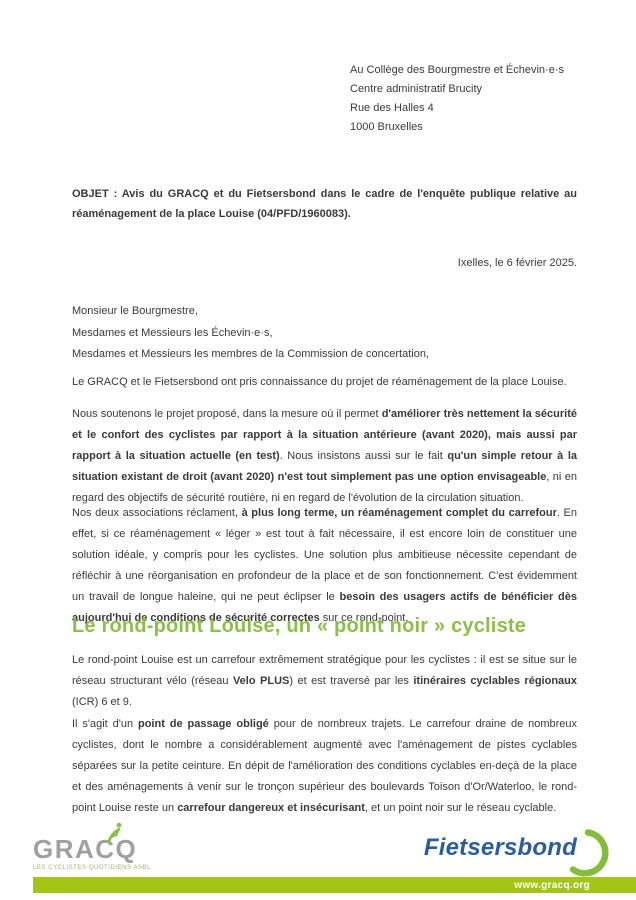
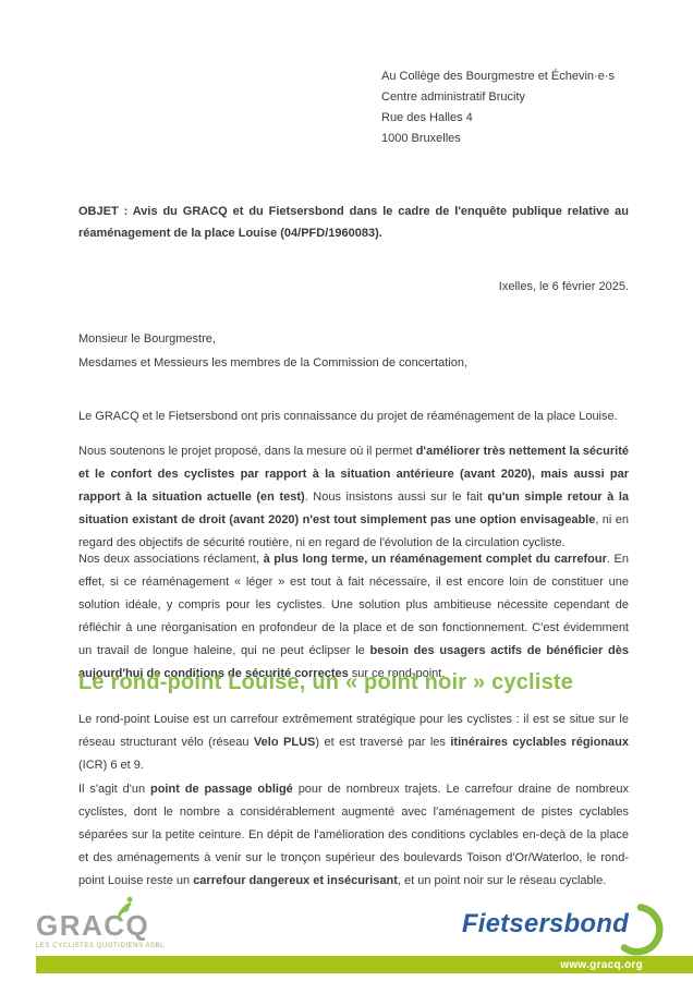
  Au Collège des Bourgmestre et Échevin·e·s
  Centre administratif Brucity
  Rue des Halles 4
  1000 Bruxelles
  OBJET : Avis du GRACQ et du Fietsersbond dans le cadre de l'enquête publique relative au réaménagement de la place Louise (04/PFD/1960083).
  Ixelles, le 6 février 2025.
  Monsieur le Bourgmestre,
- Mesdames et Messieurs les Échevin·e·s,
  Mesdames et Messieurs les membres de la Commission de concertation,
  Le GRACQ et le Fietsersbond ont pris connaissance du projet de réaménagement de la place Louise.
- Nous soutenons le projet proposé, dans la mesure où il permet d'améliorer très nettement la sécurité et le confort des cyclistes par rapport à la situation antérieure (avant 2020), mais aussi par rapport à la situation actuelle (en test). Nous insistons aussi sur le fait qu'un simple retour à la situation existant de droit (avant 2020) n'est tout simplement pas une option envisageable, ni en regard des objectifs de sécurité routière, ni en regard de l'évolution de la circulation situation.
+ Nous soutenons le projet proposé, dans la mesure où il permet d'améliorer très nettement la sécurité et le confort des cyclistes par rapport à la situation antérieure (avant 2020), mais aussi par rapport à la situation actuelle (en test). Nous insistons aussi sur le fait qu'un simple retour à la situation existant de droit (avant 2020) n'est tout simplement pas une option envisageable, ni en regard des objectifs de sécurité routière, ni en regard de l'évolution de la circulation cycliste.
  Nos deux associations réclament, à plus long terme, un réaménagement complet du carrefour. En effet, si ce réaménagement « léger » est tout à fait nécessaire, il est encore loin de constituer une solution idéale, y compris pour les cyclistes. Une solution plus ambitieuse nécessite cependant de réfléchir à une réorganisation en profondeur de la place et de son fonctionnement. C'est évidemment un travail de longue haleine, qui ne peut éclipser le besoin des usagers actifs de bénéficier dès aujourd'hui de conditions de sécurité correctes sur ce rond-point.
  Le rond-point Louise, un « point noir » cycliste
  Le rond-point Louise est un carrefour extrêmement stratégique pour les cyclistes : il est se situe sur le réseau structurant vélo (réseau Velo PLUS) et est traversé par les itinéraires cyclables régionaux (ICR) 6 et 9.
  Il s'agit d'un point de passage obligé pour de nombreux trajets. Le carrefour draine de nombreux cyclistes, dont le nombre a considérablement augmenté avec l'aménagement de pistes cyclables séparées sur la petite ceinture. En dépit de l'amélioration des conditions cyclables en-deçà de la place et des aménagements à venir sur le tronçon supérieur des boulevards Toison d'Or/Waterloo, le rond-point Louise reste un carrefour dangereux et insécurisant, et un point noir sur le réseau cyclable.
  GRACQ
  Fietsersbond
  www.gracq.org
